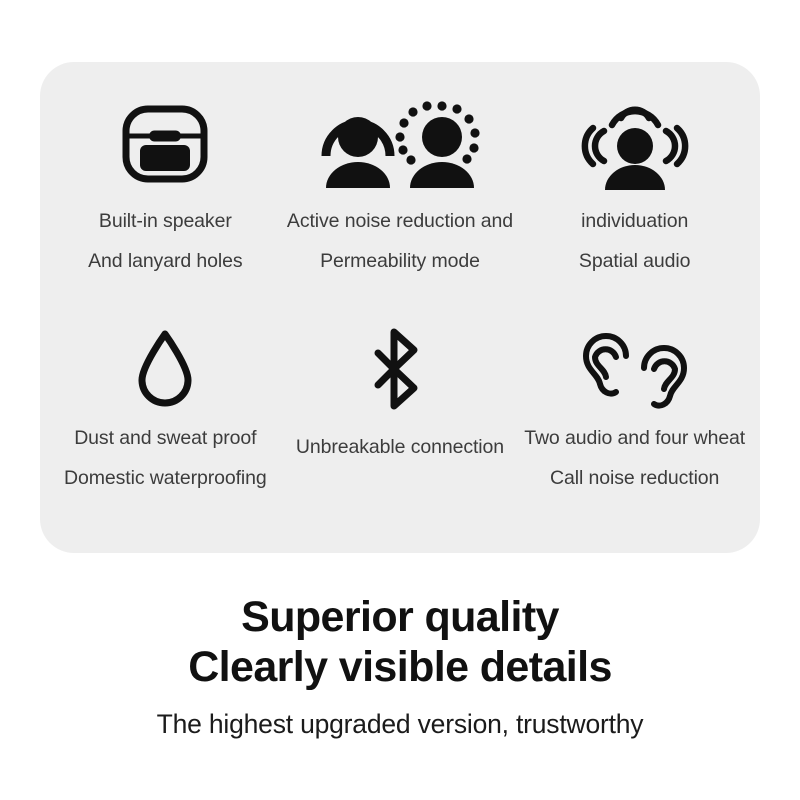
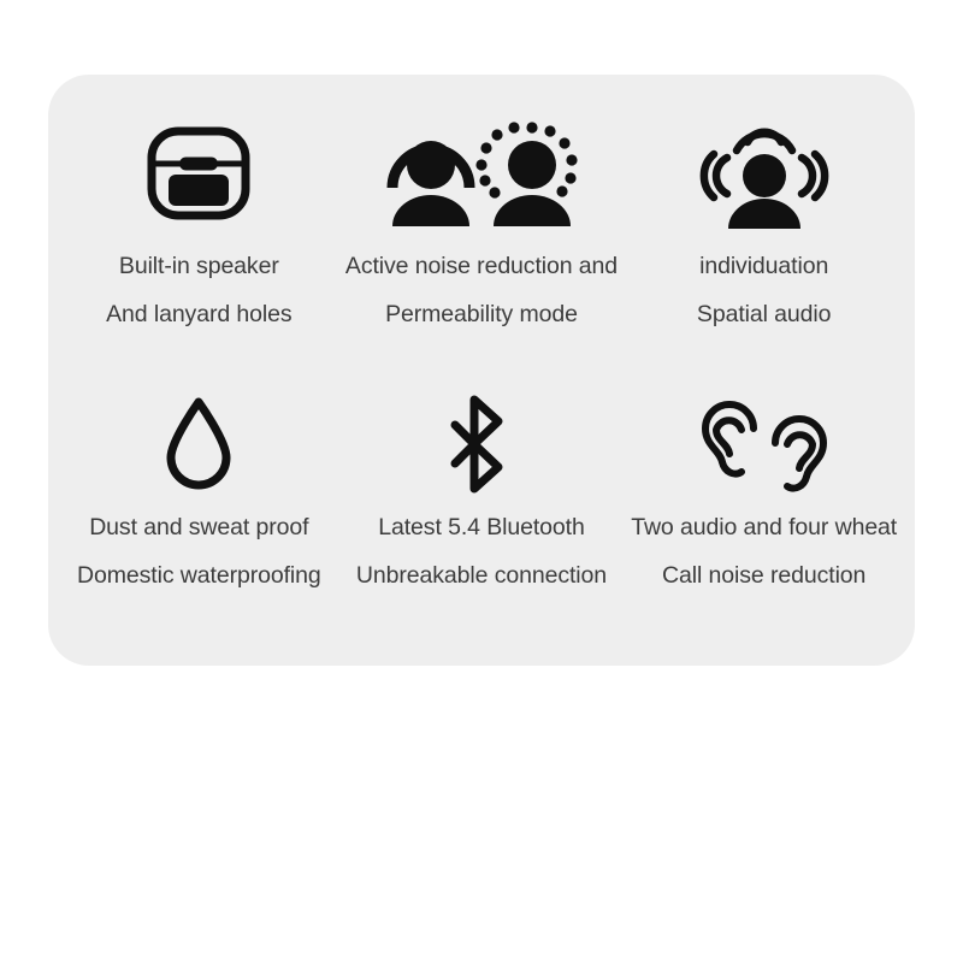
  Built-in speaker
  And lanyard holes
  Active noise reduction and
  Permeability mode
  individuation
  Spatial audio
  Dust and sweat proof
  Domestic waterproofing
+ Latest 5.4 Bluetooth
  Unbreakable connection
  Two audio and four wheat
  Call noise reduction
- Superior quality
- Clearly visible details
- The highest upgraded version, trustworthy
